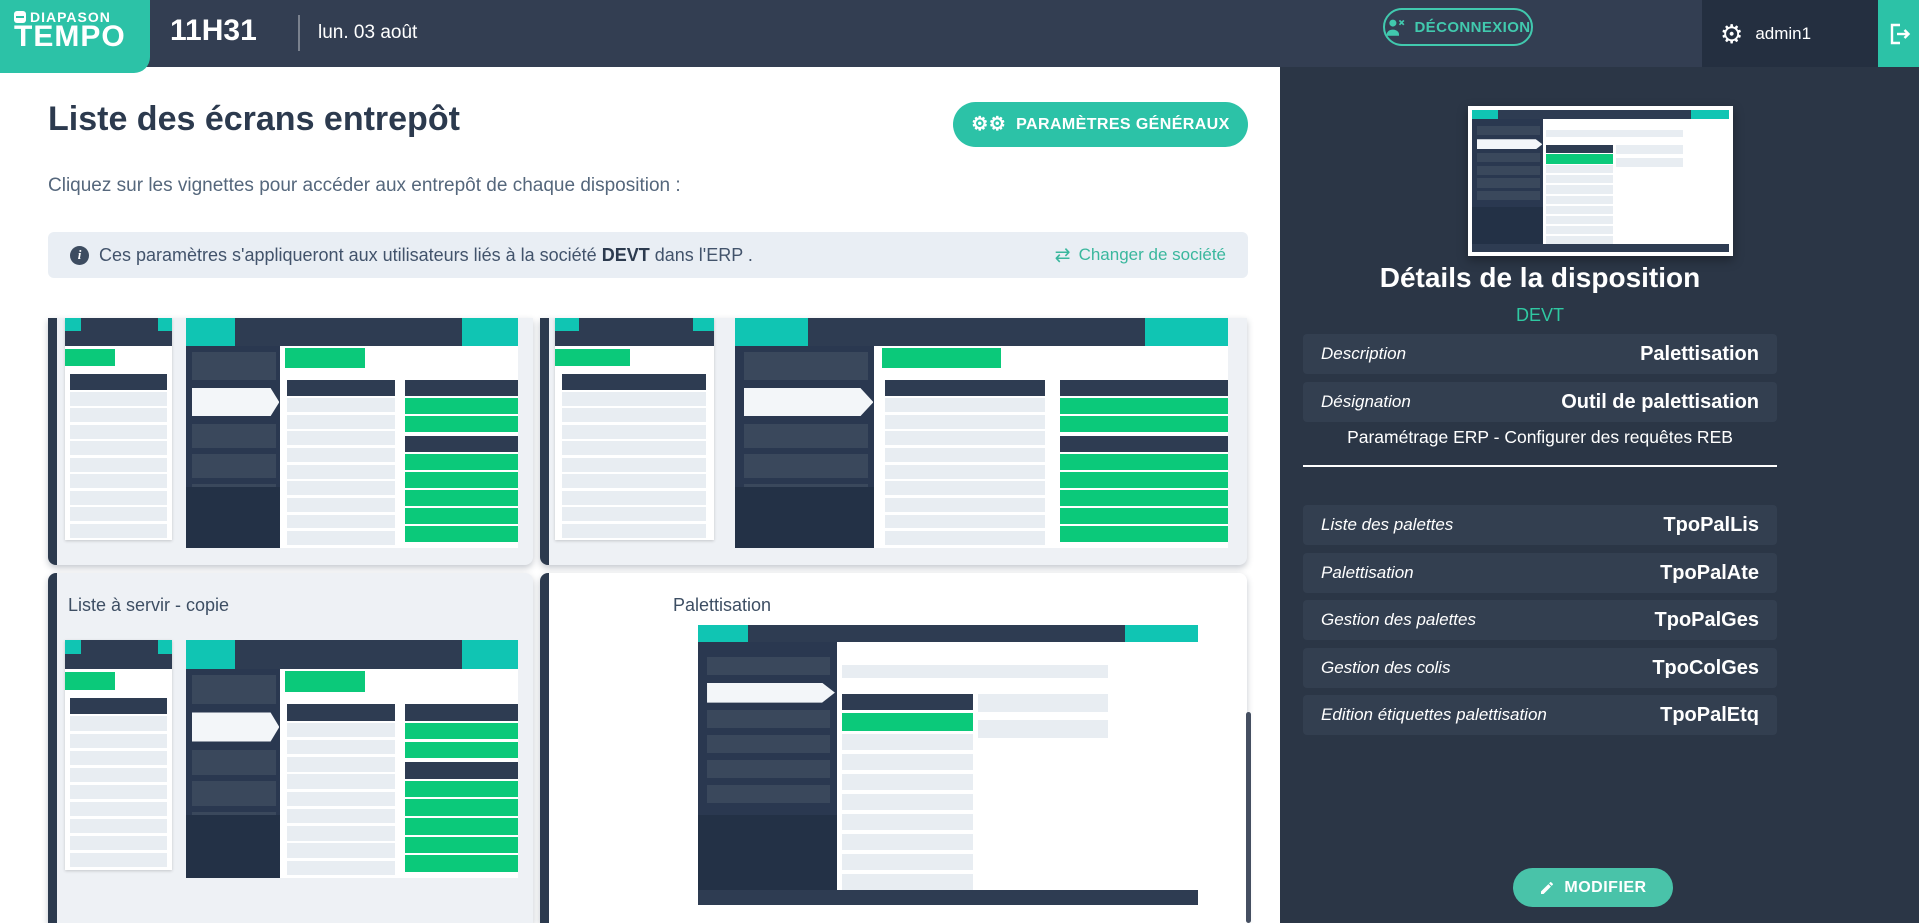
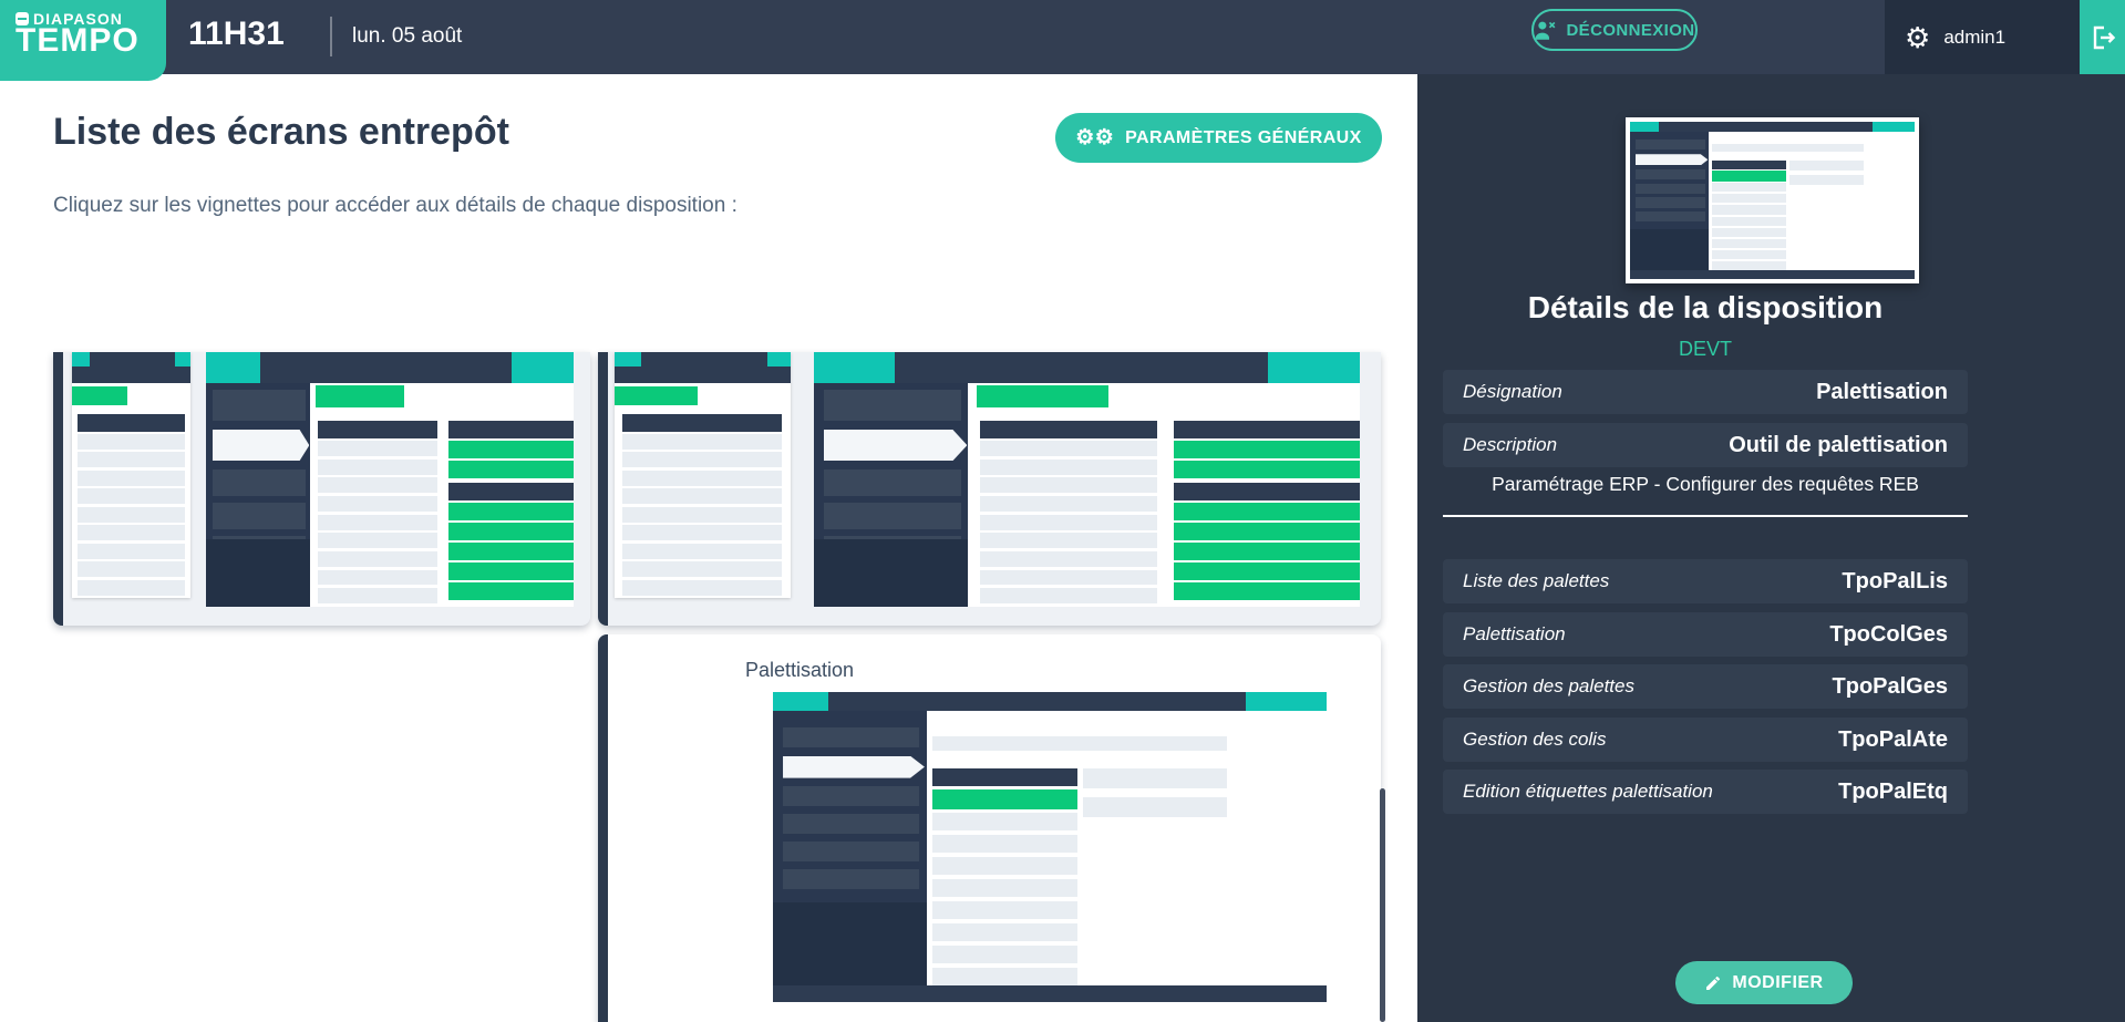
  11H31
- lun. 03 août
+ lun. 05 août
  DÉCONNEXION
  ⚙
  admin1
  DIAPASON
  TEMPO
  Liste des écrans entrepôt
- Cliquez sur les vignettes pour accéder aux entrepôt de chaque disposition :
+ Cliquez sur les vignettes pour accéder aux détails de chaque disposition :
  ⚙⚙
  PARAMÈTRES GÉNÉRAUX
- i
- Ces paramètres s'appliqueront aux utilisateurs liés à la société DEVT dans l'ERP .
- ⇄
- Changer de société
- Liste à servir - copie
  Palettisation
  Détails de la disposition
  DEVT
- Description
+ Désignation
  Palettisation
- Désignation
+ Description
  Outil de palettisation
  Paramétrage ERP - Configurer des requêtes REB
  Liste des palettes
  TpoPalLis
  Palettisation
- TpoPalAte
+ TpoColGes
  Gestion des palettes
  TpoPalGes
  Gestion des colis
- TpoColGes
+ TpoPalAte
  Edition étiquettes palettisation
  TpoPalEtq
  MODIFIER
